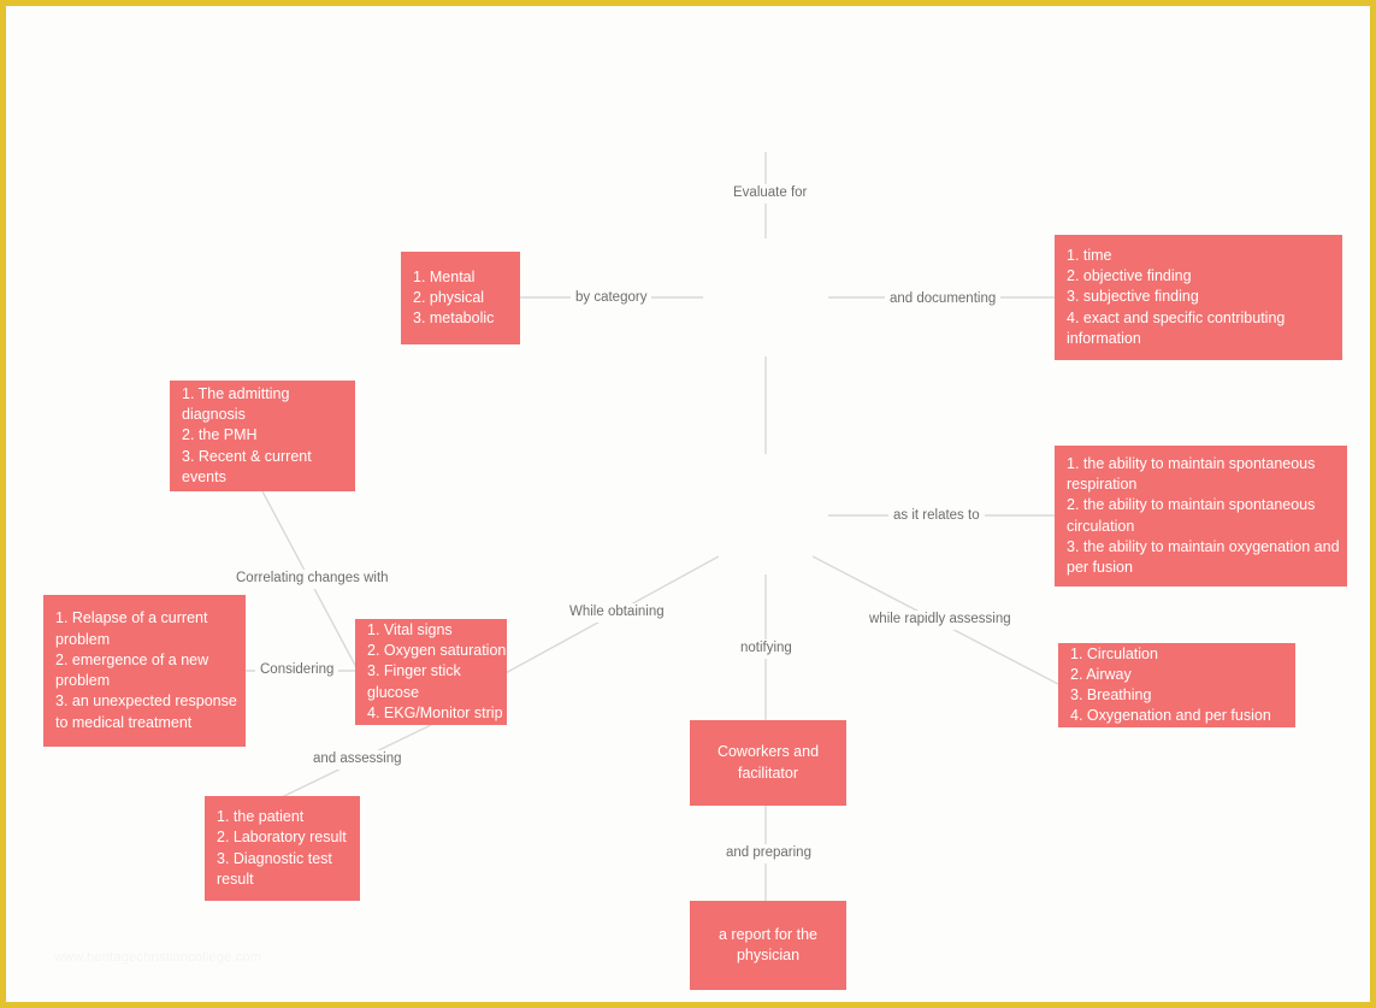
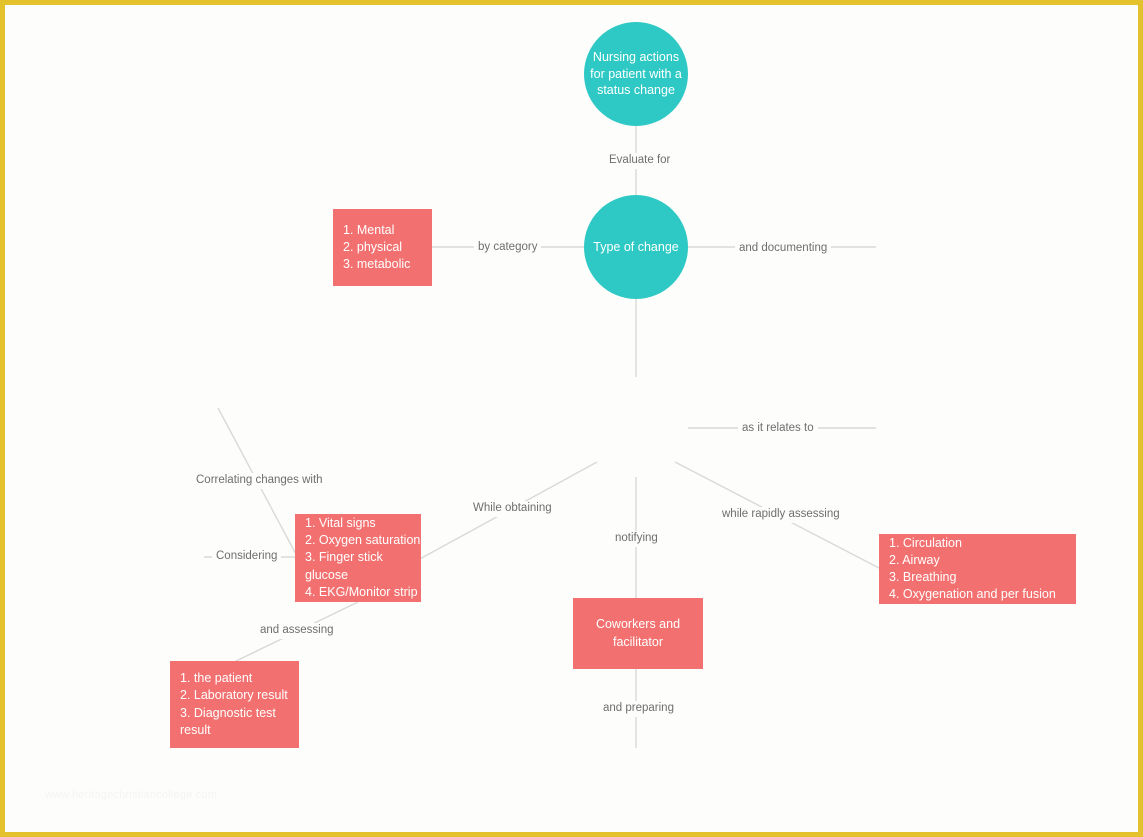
+ Nursing actions
+ for patient with a
+ status change
+ Type of change
  1. Mental
  2. physical
  3. metabolic
- 1. time
- 2. objective finding
- 3. subjective finding
- 4. exact and specific contributing information
- 1. The admitting diagnosis
- 2. the PMH
- 3. Recent & current events
- 1. Relapse of a current problem
- 2. emergence of a new problem
- 3. an unexpected response to medical treatment
  1. Vital signs
  2. Oxygen saturation
  3. Finger stick glucose
  4. EKG/Monitor strip
  1. the patient
  2. Laboratory result
  3. Diagnostic test result
- 1. the ability to maintain spontaneous respiration
- 2. the ability to maintain spontaneous circulation
- 3. the ability to maintain oxygenation and per fusion
  1. Circulation
  2. Airway
  3. Breathing
  4. Oxygenation and per fusion
  Coworkers and
  facilitator
- a report for the
- physician
  Evaluate for
  by category
  and documenting
  Correlating changes with
  Considering
  While obtaining
  and assessing
  as it relates to
  while rapidly assessing
  notifying
  and preparing
